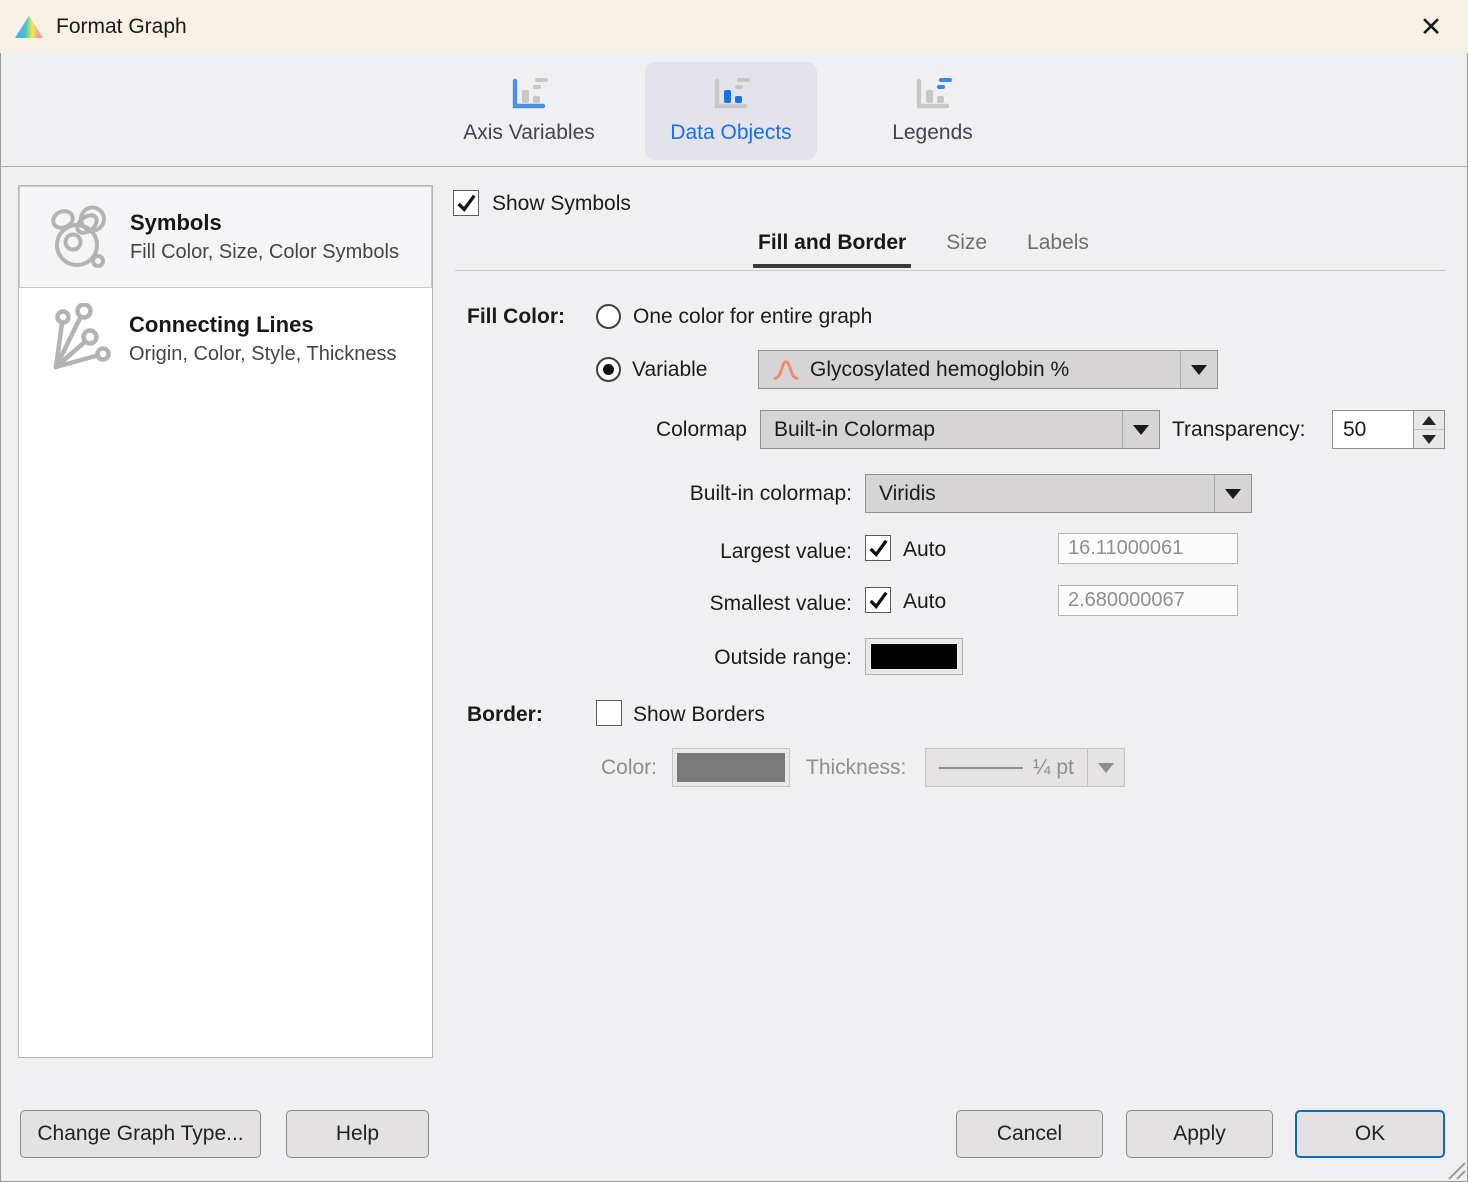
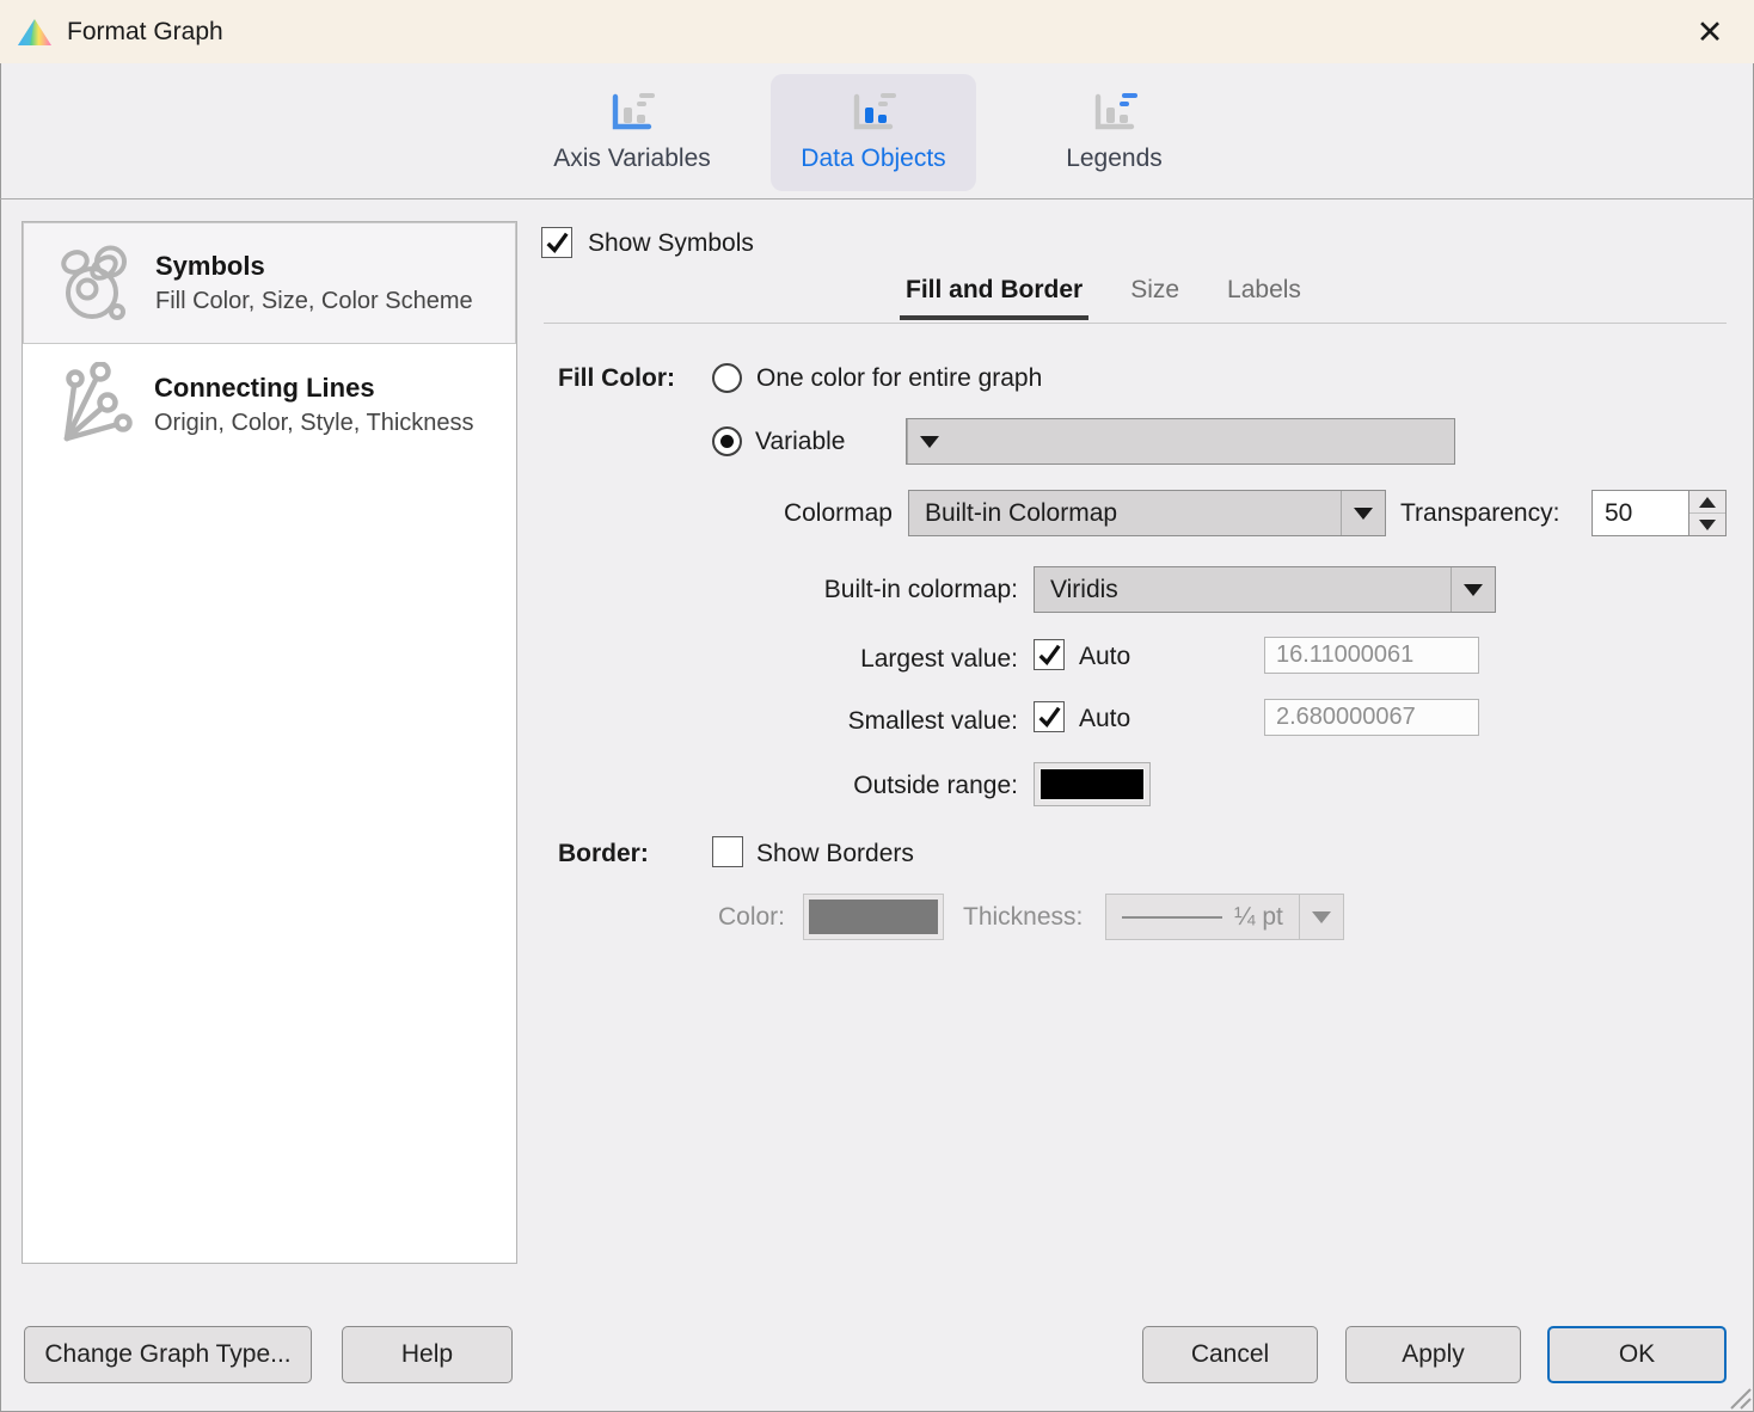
  Format Graph
  ✕
  Axis Variables
  Data Objects
  Legends
  Symbols
- Fill Color, Size, Color Symbols
+ Fill Color, Size, Color Scheme
  Connecting Lines
  Origin, Color, Style, Thickness
  Show Symbols
  Fill and Border
  Size
  Labels
  Fill Color:
  One color for entire graph
  Variable
- Glycosylated hemoglobin %
  Colormap
  Built-in Colormap
  Transparency:
  50
  Built-in colormap:
  Viridis
  Largest value:
  Auto
  16.11000061
  Smallest value:
  Auto
  2.680000067
  Outside range:
  Border:
  Show Borders
  Color:
  Thickness:
  ¼ pt
  Change Graph Type...
  Help
  Cancel
  Apply
  OK
